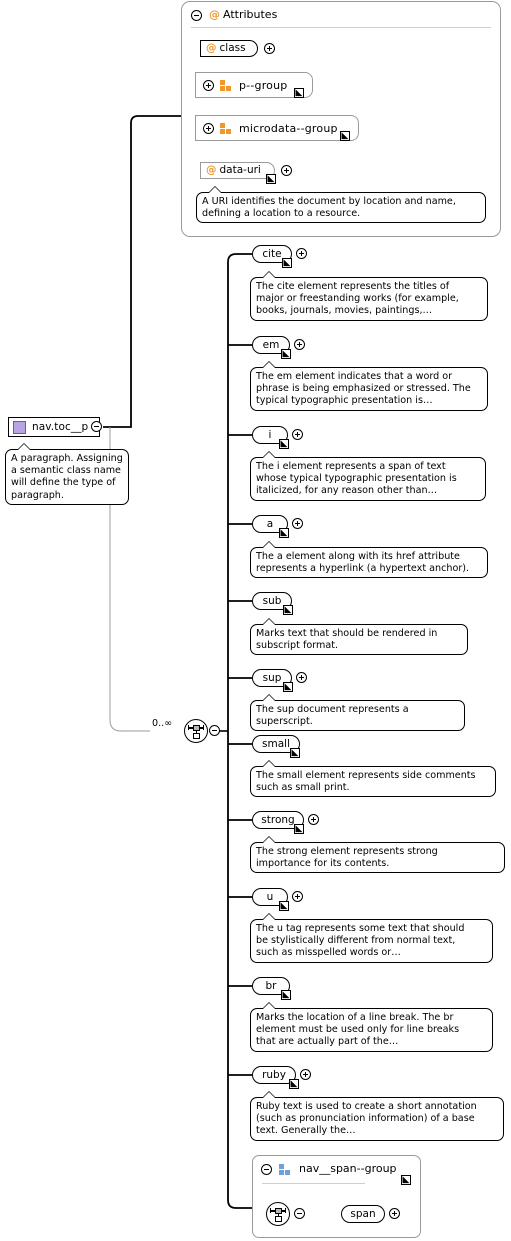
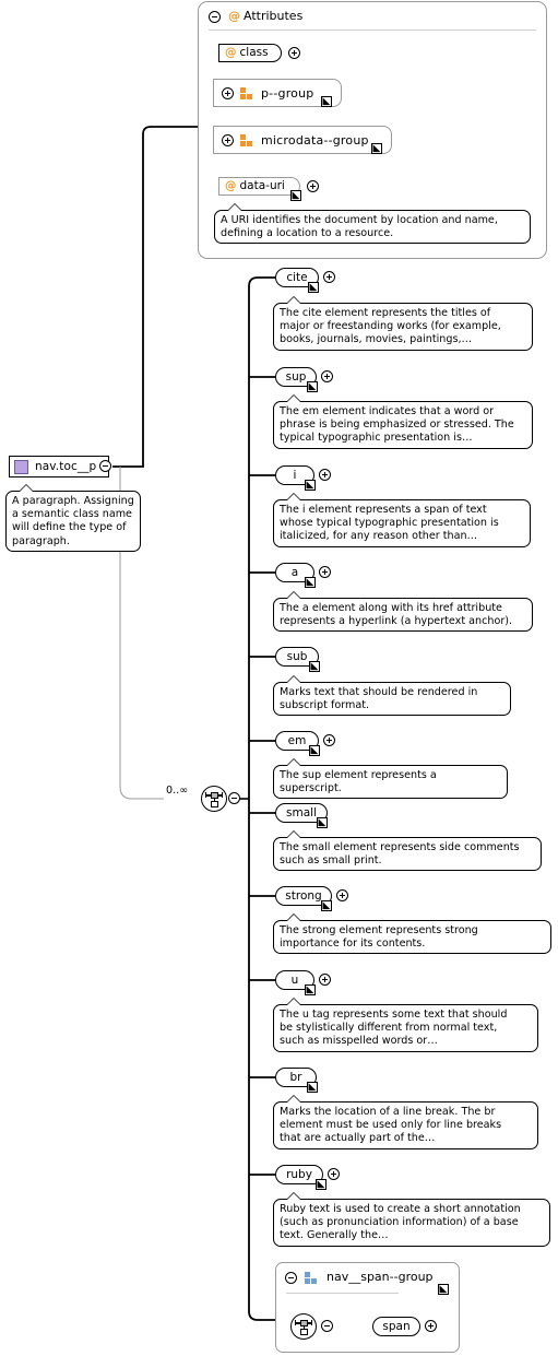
  @
  Attributes
  @ class
  p--group
  ◣
  microdata--group
  ◣
  @ data-uri
  ◣
  A URI identifies the document by location and name,
  defining a location to a resource.
  nav.toc__p
  A paragraph. Assigning
  a semantic class name
  will define the type of
  paragraph.
  0..∞
  cite
  ◣
  The cite element represents the titles of
  major or freestanding works (for example,
  books, journals, movies, paintings,…
- em
+ sup
  ◣
  The em element indicates that a word or
  phrase is being emphasized or stressed. The
  typical typographic presentation is…
  i
  ◣
  The i element represents a span of text
  whose typical typographic presentation is
  italicized, for any reason other than…
  a
  ◣
  The a element along with its href attribute
  represents a hyperlink (a hypertext anchor).
  sub
  ◣
  Marks text that should be rendered in
  subscript format.
- sup
+ em
  ◣
- The sup document represents a superscript.
+ The sup element represents a superscript.
  small
  ◣
  The small element represents side comments
  such as small print.
  strong
  ◣
  The strong element represents strong
  importance for its contents.
  u
  ◣
  The u tag represents some text that should
  be stylistically different from normal text,
  such as misspelled words or…
  br
  ◣
  Marks the location of a line break. The br
  element must be used only for line breaks
  that are actually part of the…
  ruby
  ◣
  Ruby text is used to create a short annotation
  (such as pronunciation information) of a base
  text. Generally the…
  nav__span--group
  ◣
  span
